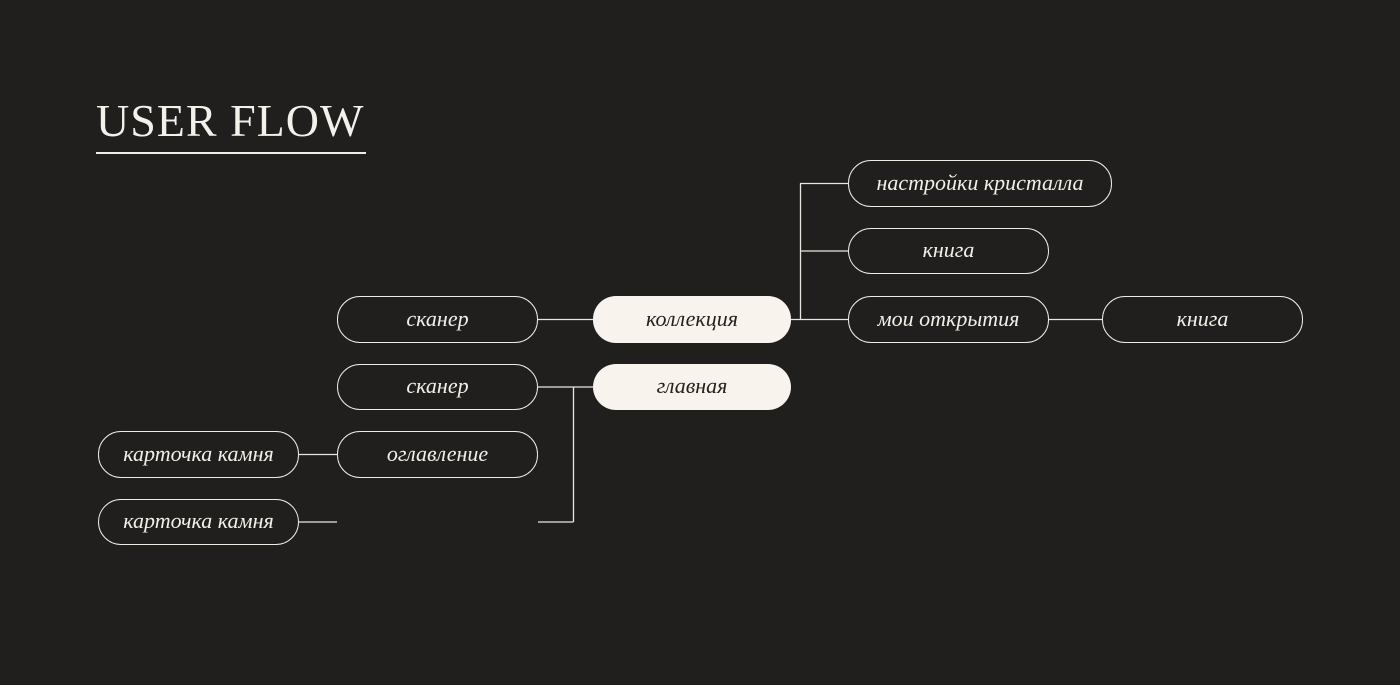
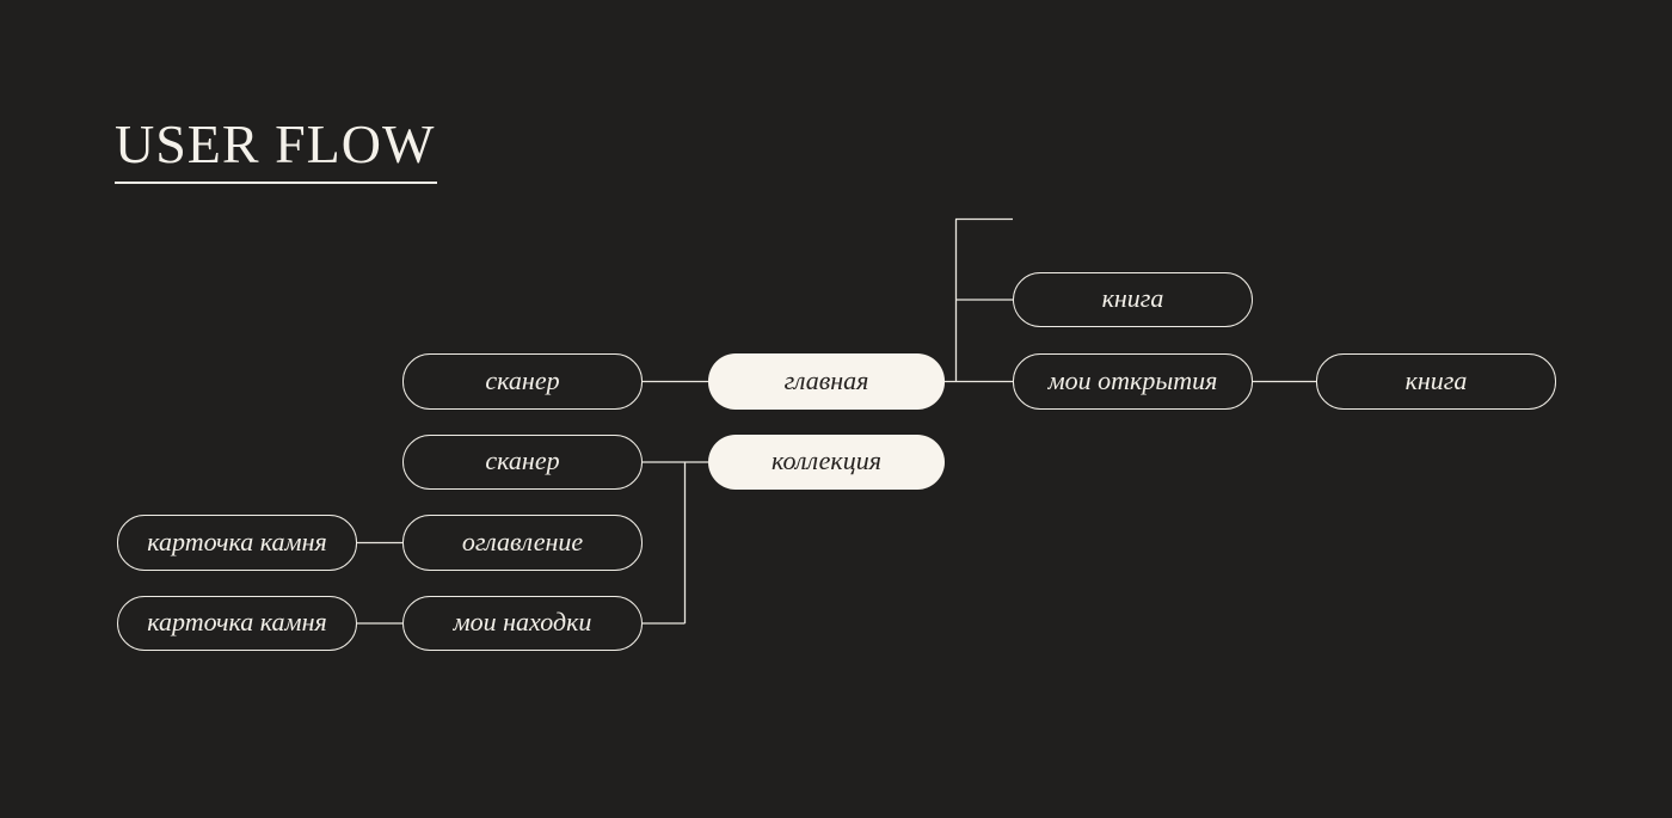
  USER FLOW
- настройки кристалла
  книга
  сканер
- коллекция
+ главная
  мои открытия
  книга
  сканер
- главная
+ коллекция
  карточка камня
  оглавление
  карточка камня
+ мои находки
